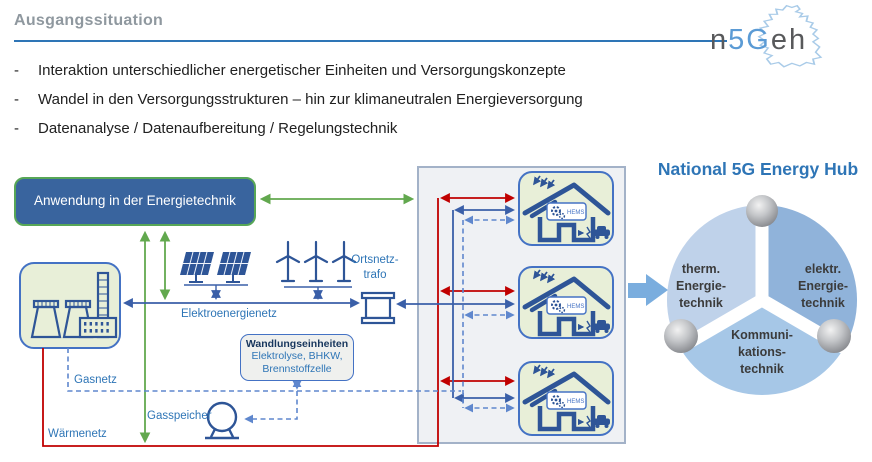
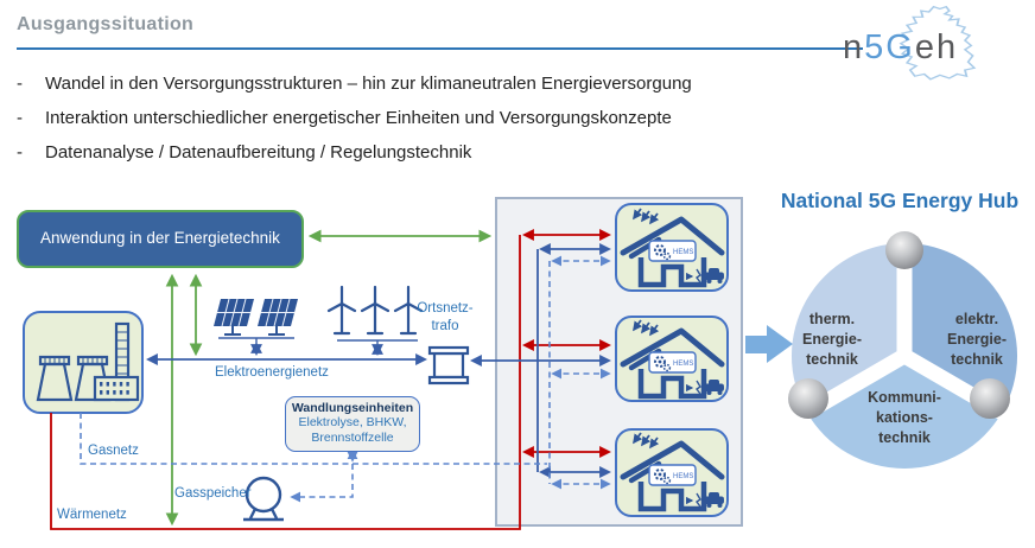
  Ausgangssituation
  n5Geh
  -
- Interaktion unterschiedlicher energetischer Einheiten und Versorgungskonzepte
+ Wandel in den Versorgungsstrukturen – hin zur klimaneutralen Energieversorgung
  -
- Wandel in den Versorgungsstrukturen – hin zur klimaneutralen Energieversorgung
+ Interaktion unterschiedlicher energetischer Einheiten und Versorgungskonzepte
  -
  Datenanalyse / Datenaufbereitung / Regelungstechnik
  Anwendung in der Energietechnik
  Wandlungseinheiten
  Elektrolyse, BHKW,
  Brennstoffzelle
  Ortsnetz-
  trafo
  Elektroenergienetz
  Gasnetz
  Gasspeicher
  Wärmenetz
  National 5G Energy Hub
  therm.
  Energie-
  technik
  elektr.
  Energie-
  technik
  Kommuni-
  kations-
  technik
